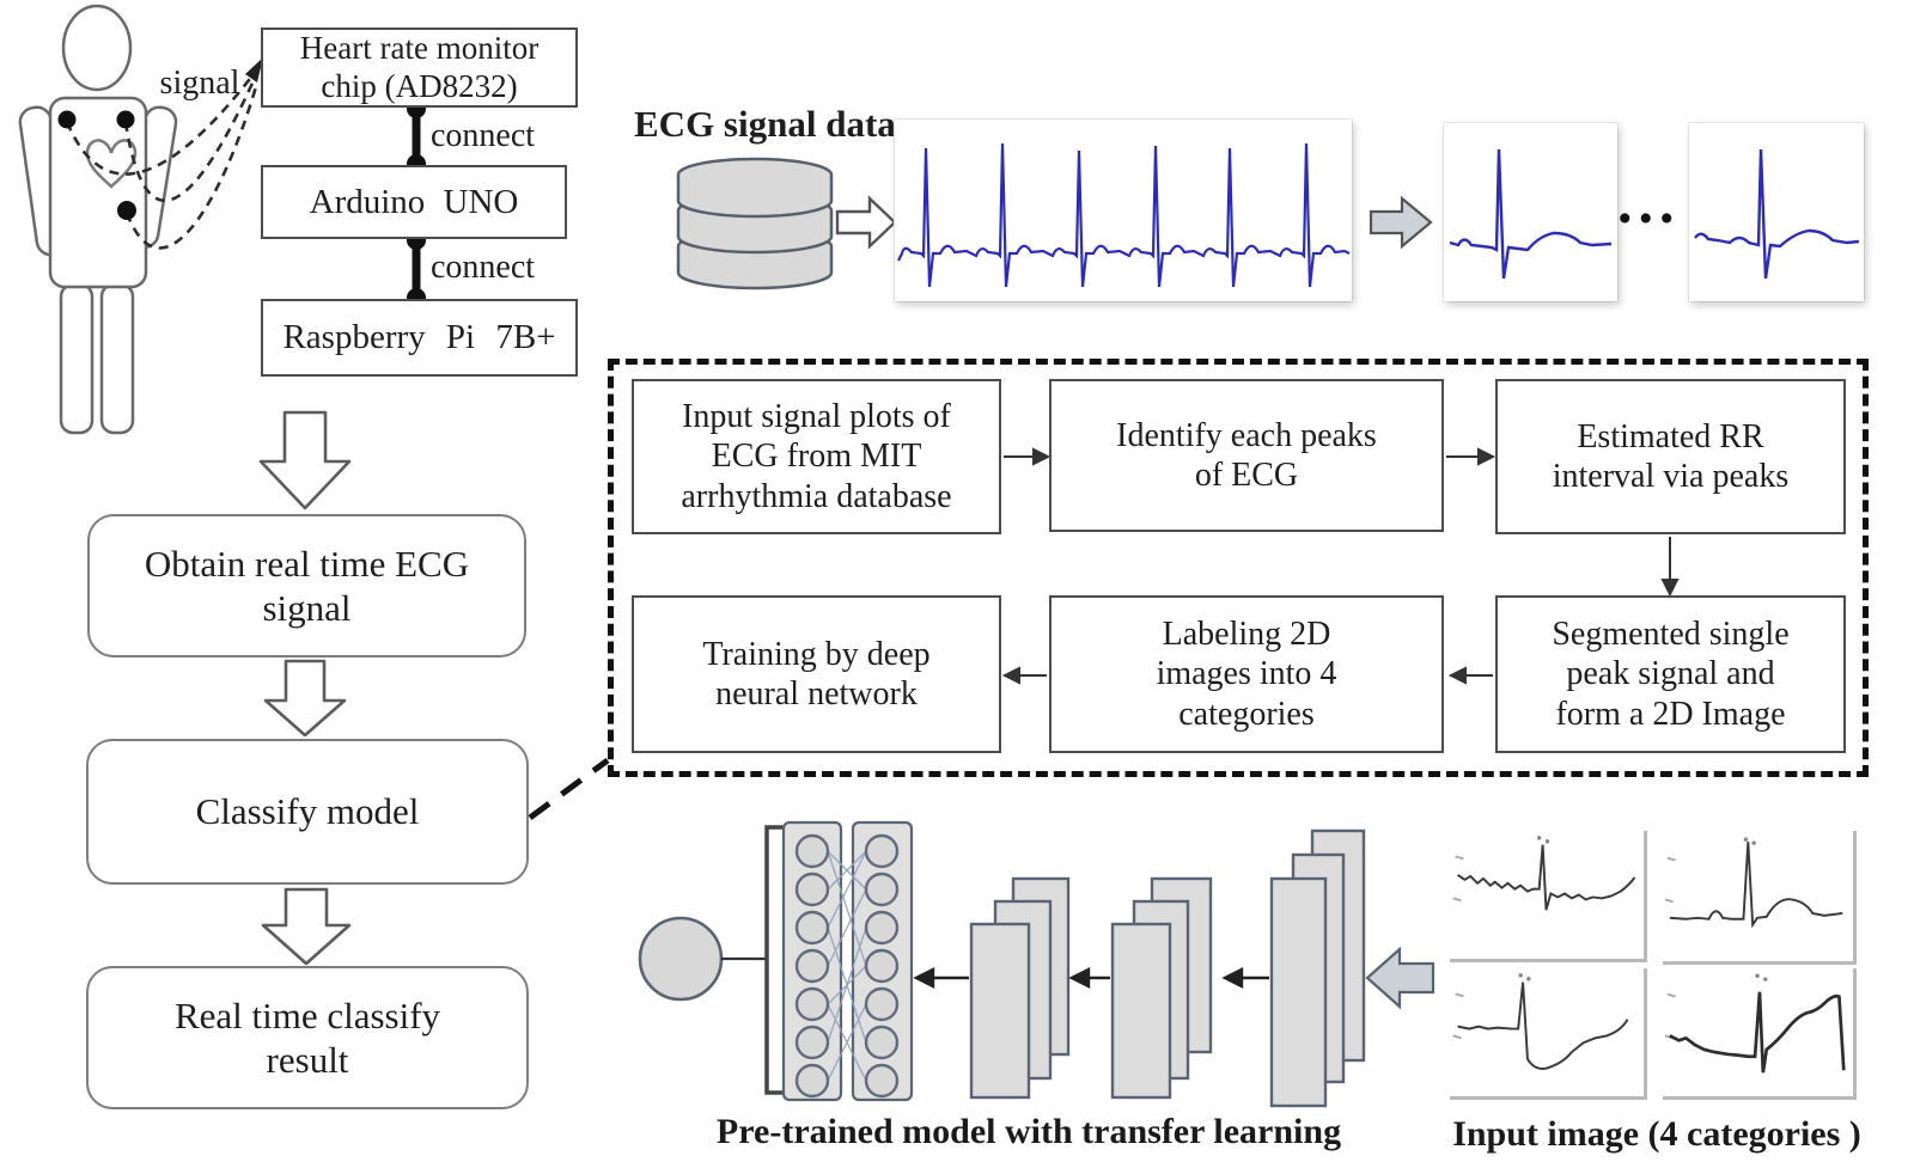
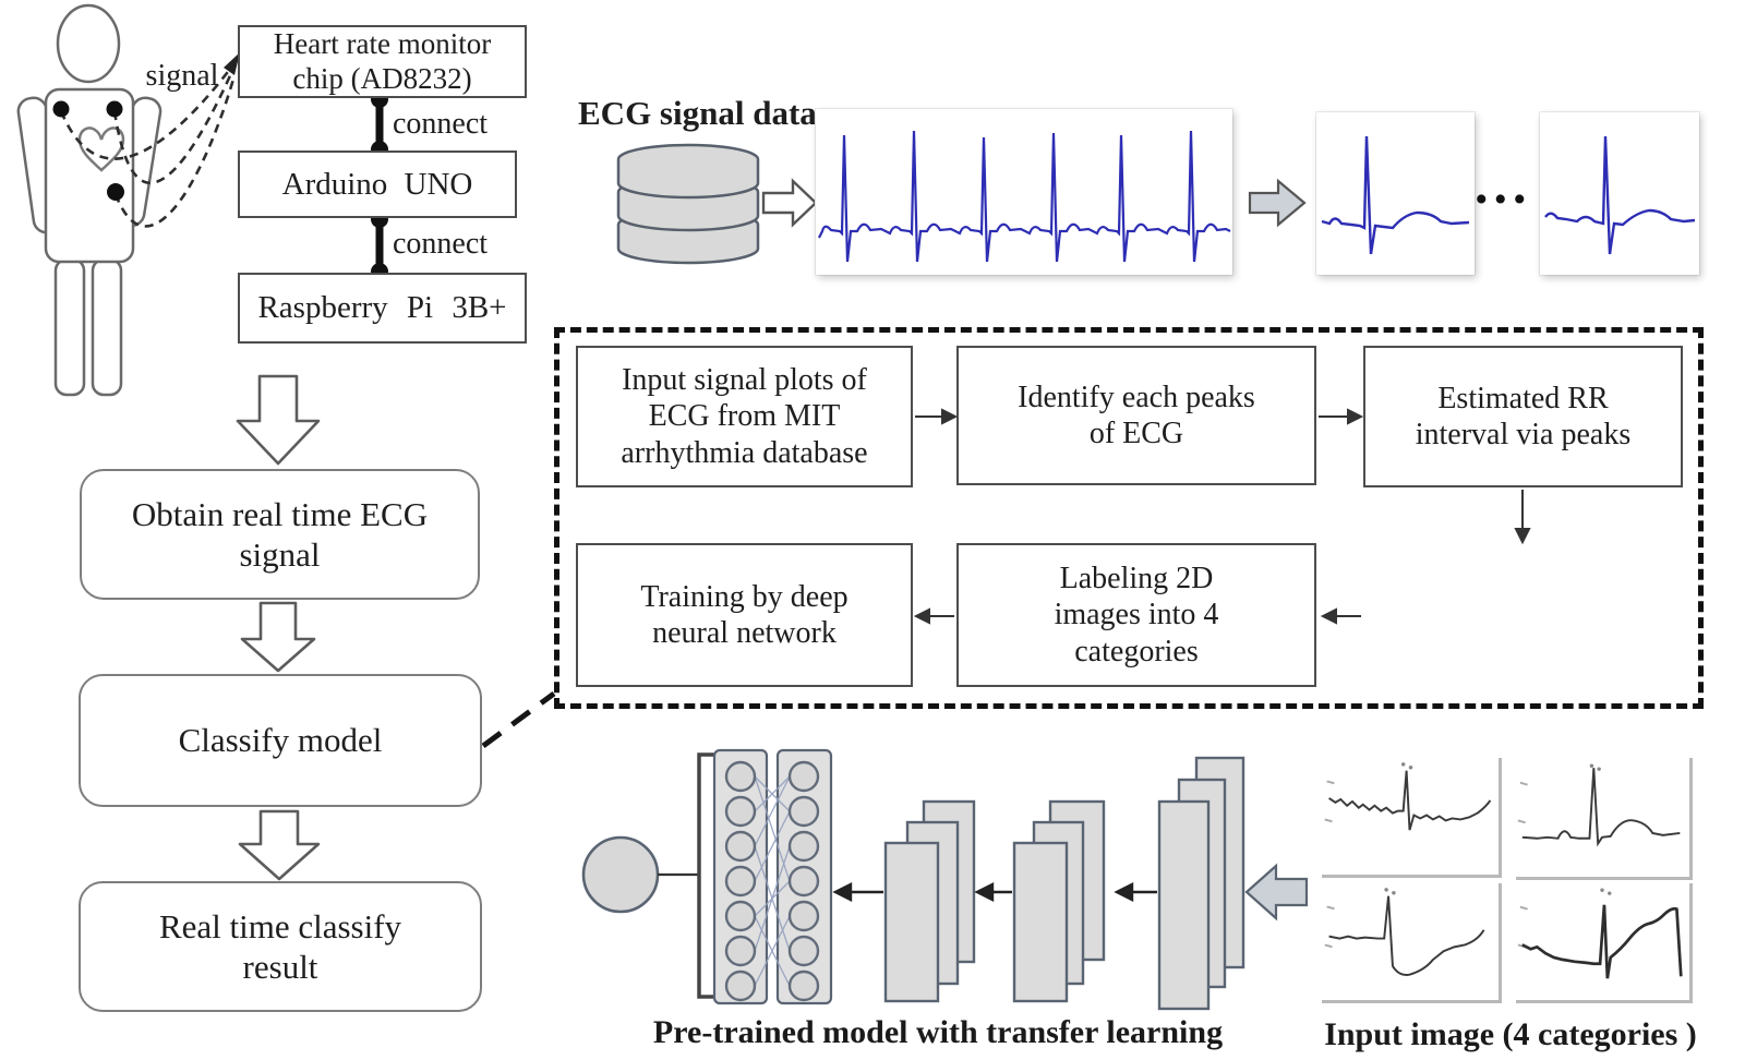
  signal
  Heart rate monitor
  chip (AD8232)
  connect
  Arduino UNO
  connect
- Raspberry Pi 7B+
+ Raspberry Pi 3B+
  Obtain real time ECG
  signal
  Classify model
  Real time classify
  result
  ECG signal data
  ...
  Input signal plots of
  ECG from MIT
  arrhythmia database
  Identify each peaks
  of ECG
  Estimated RR
  interval via peaks
  Training by deep
  neural network
  Labeling 2D
  images into 4
  categories
- Segmented single
- peak signal and
- form a 2D Image
  Pre-trained model with transfer learning
  Input image (4 categories )
